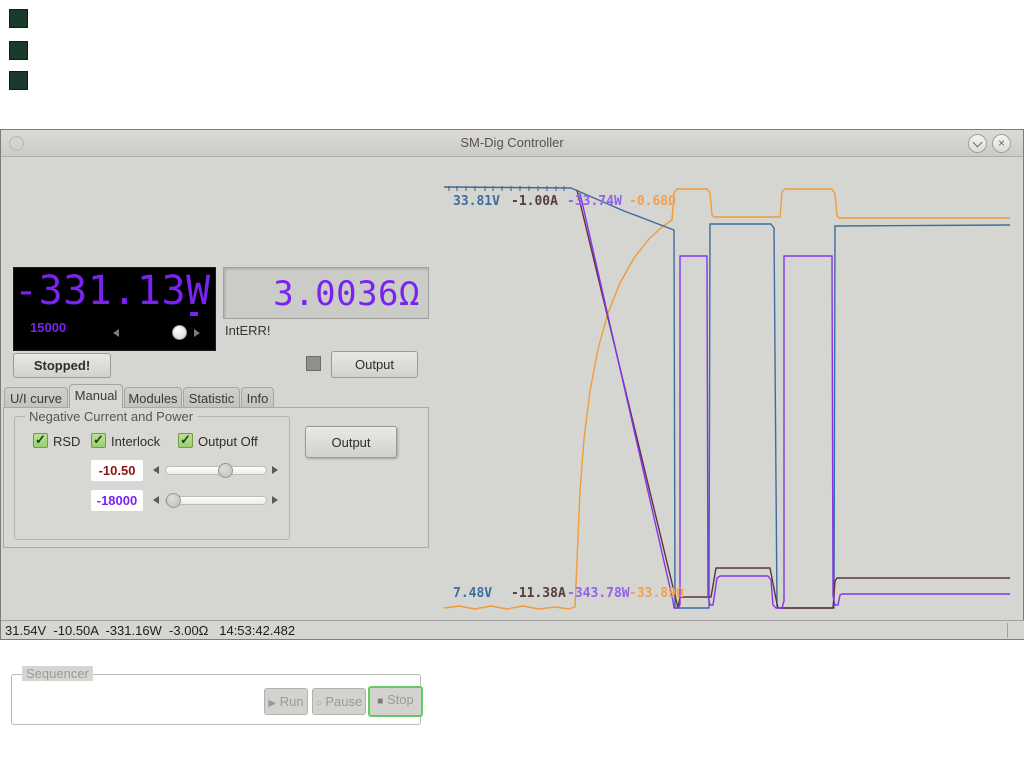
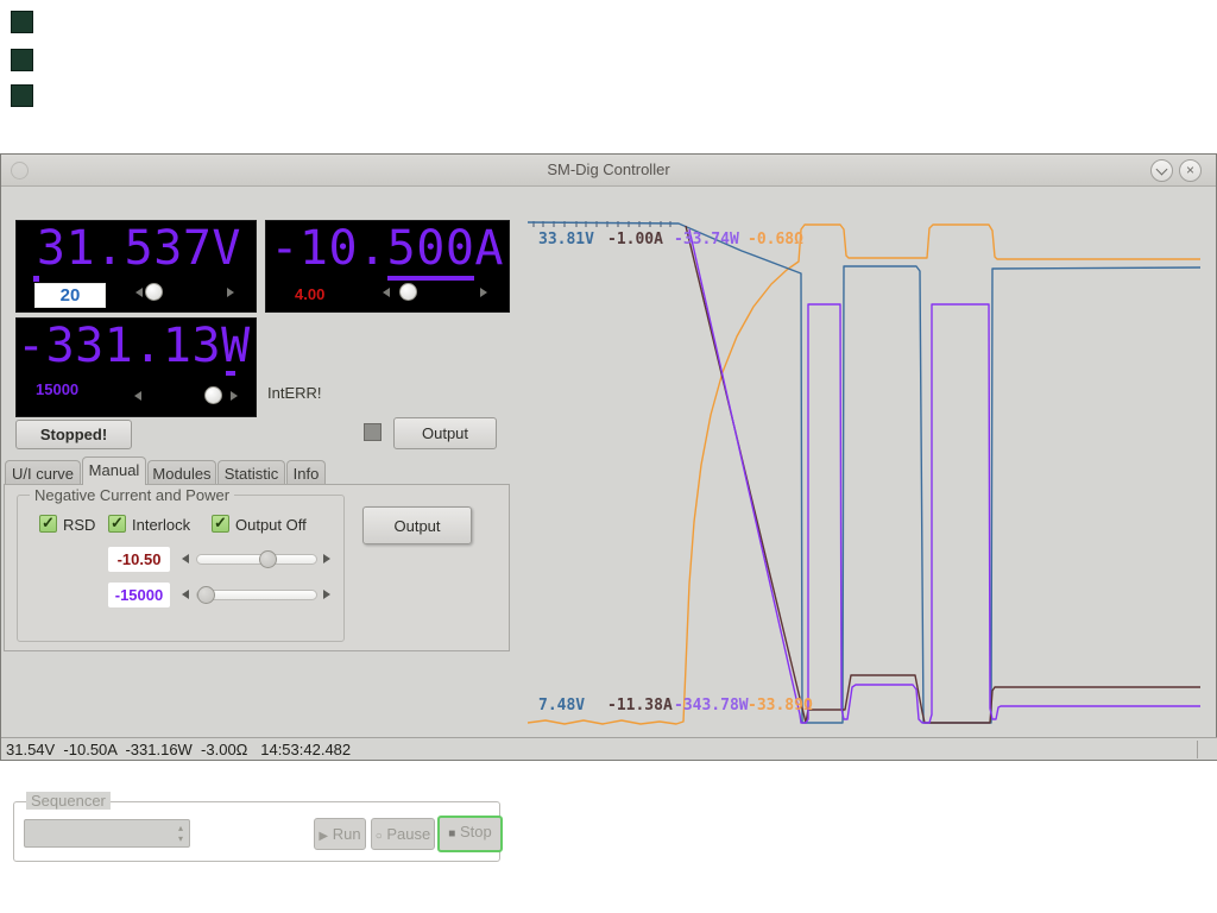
  SM-Dig Controller
  ×
+ 31.537V
+ 20
+ -10.500A
+ 4.00
  -331.13W
  15000
- 3.0036Ω
  IntERR!
  Stopped!
  Output
  U/I curve
  Manual
  Modules
  Statistic
  Info
  Negative Current and Power
  ✓
  RSD
  ✓
  Interlock
  ✓
  Output Off
  -10.50
- -18000
+ -15000
  Output
  Sequencer
+ ▴
+ ▾
  ▶ Run
  ○ Pause
  ■ Stop
  33.81V
  -1.00A
  -33.74W
  -0.68Ω
  7.48V
  -11.38A
  -343.78W
  -33.89Ω
  31.54V -10.50A -331.16W -3.00Ω 14:53:42.482
